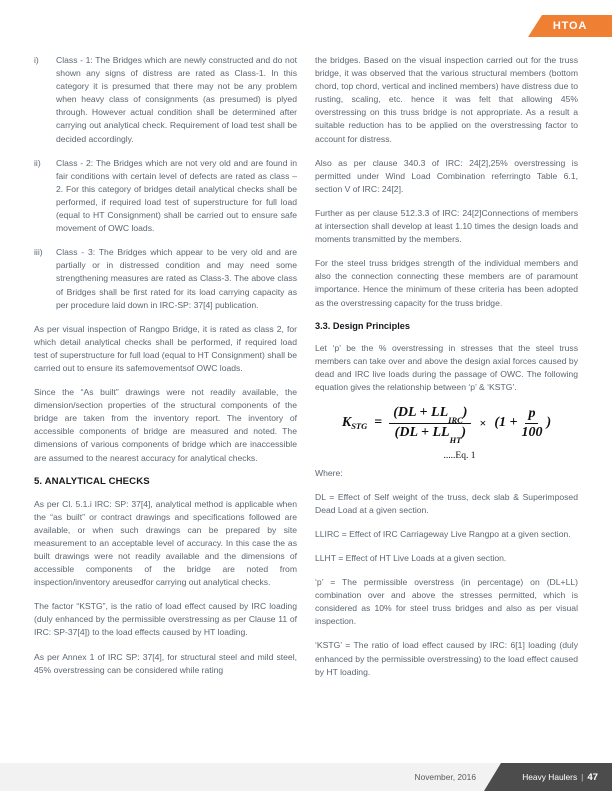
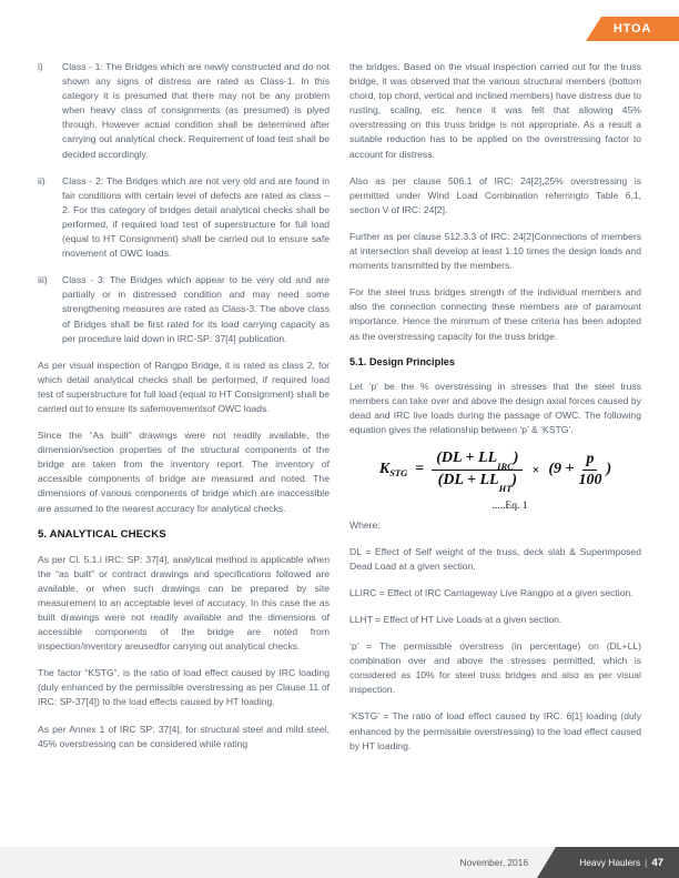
  HTOA
  i)
  Class - 1: The Bridges which are newly constructed and do not shown any signs of distress are rated as Class-1. In this category it is presumed that there may not be any problem when heavy class of consignments (as presumed) is plyed through. However actual condition shall be determined after carrying out analytical check. Requirement of load test shall be decided accordingly.
  ii)
  Class - 2: The Bridges which are not very old and are found in fair conditions with certain level of defects are rated as class –2. For this category of bridges detail analytical checks shall be performed, if required load test of superstructure for full load (equal to HT Consignment) shall be carried out to ensure safe movement of OWC loads.
  iii)
  Class - 3: The Bridges which appear to be very old and are partially or in distressed condition and may need some strengthening measures are rated as Class-3. The above class of Bridges shall be first rated for its load carrying capacity as per procedure laid down in IRC-SP: 37[4] publication.
  As per visual inspection of Rangpo Bridge, it is rated as class 2, for which detail analytical checks shall be performed, if required load test of superstructure for full load (equal to HT Consignment) shall be carried out to ensure its safemovementsof OWC loads.
  Since the “As built” drawings were not readily available, the dimension/section properties of the structural components of the bridge are taken from the inventory report. The inventory of accessible components of bridge are measured and noted. The dimensions of various components of bridge which are inaccessible are assumed to the nearest accuracy for analytical checks.
  5. ANALYTICAL CHECKS
  As per Cl. 5.1.i IRC: SP: 37[4], analytical method is applicable when the “as built” or contract drawings and specifications followed are available, or when such drawings can be prepared by site measurement to an acceptable level of accuracy. In this case the as built drawings were not readily available and the dimensions of accessible components of the bridge are noted from inspection/inventory areusedfor carrying out analytical checks.
  The factor “KSTG”, is the ratio of load effect caused by IRC loading (duly enhanced by the permissible overstressing as per Clause 11 of IRC: SP-37[4]) to the load effects caused by HT loading.
  As per Annex 1 of IRC SP: 37[4], for structural steel and mild steel, 45% overstressing can be considered while rating
  the bridges. Based on the visual inspection carried out for the truss bridge, it was observed that the various structural members (bottom chord, top chord, vertical and inclined members) have distress due to rusting, scaling, etc. hence it was felt that allowing 45% overstressing on this truss bridge is not appropriate. As a result a suitable reduction has to be applied on the overstressing factor to account for distress.
- Also as per clause 340.3 of IRC: 24[2],25% overstressing is permitted under Wind Load Combination referringto Table 6.1, section V of IRC: 24[2].
+ Also as per clause 506.1 of IRC: 24[2],25% overstressing is permitted under Wind Load Combination referringto Table 6.1, section V of IRC: 24[2].
  Further as per clause 512.3.3 of IRC: 24[2]Connections of members at intersection shall develop at least 1.10 times the design loads and moments transmitted by the members.
  For the steel truss bridges strength of the individual members and also the connection connecting these members are of paramount importance. Hence the minimum of these criteria has been adopted as the overstressing capacity for the truss bridge.
- 3.3. Design Principles
+ 5.1. Design Principles
  Let ‘p’ be the % overstressing in stresses that the steel truss members can take over and above the design axial forces caused by dead and IRC live loads during the passage of OWC. The following equation gives the relationship between ‘p’ & ‘KSTG’.
  K
  STG
  =
  (DL + LLIRC)
  (DL + LLHT)
  ×
- (1 +
+ (9 +
  p
  100
  )
  .....Eq. 1
  Where:
  DL = Effect of Self weight of the truss, deck slab & Superimposed Dead Load at a given section.
  LLIRC = Effect of IRC Carriageway Live Rangpo at a given section.
  LLHT = Effect of HT Live Loads at a given section.
  ‘p’ = The permissible overstress (in percentage) on (DL+LL) combination over and above the stresses permitted, which is considered as 10% for steel truss bridges and also as per visual inspection.
  ‘KSTG’ = The ratio of load effect caused by IRC: 6[1] loading (duly enhanced by the permissible overstressing) to the load effect caused by HT loading.
  November, 2016
  Heavy Haulers
  |
  47
